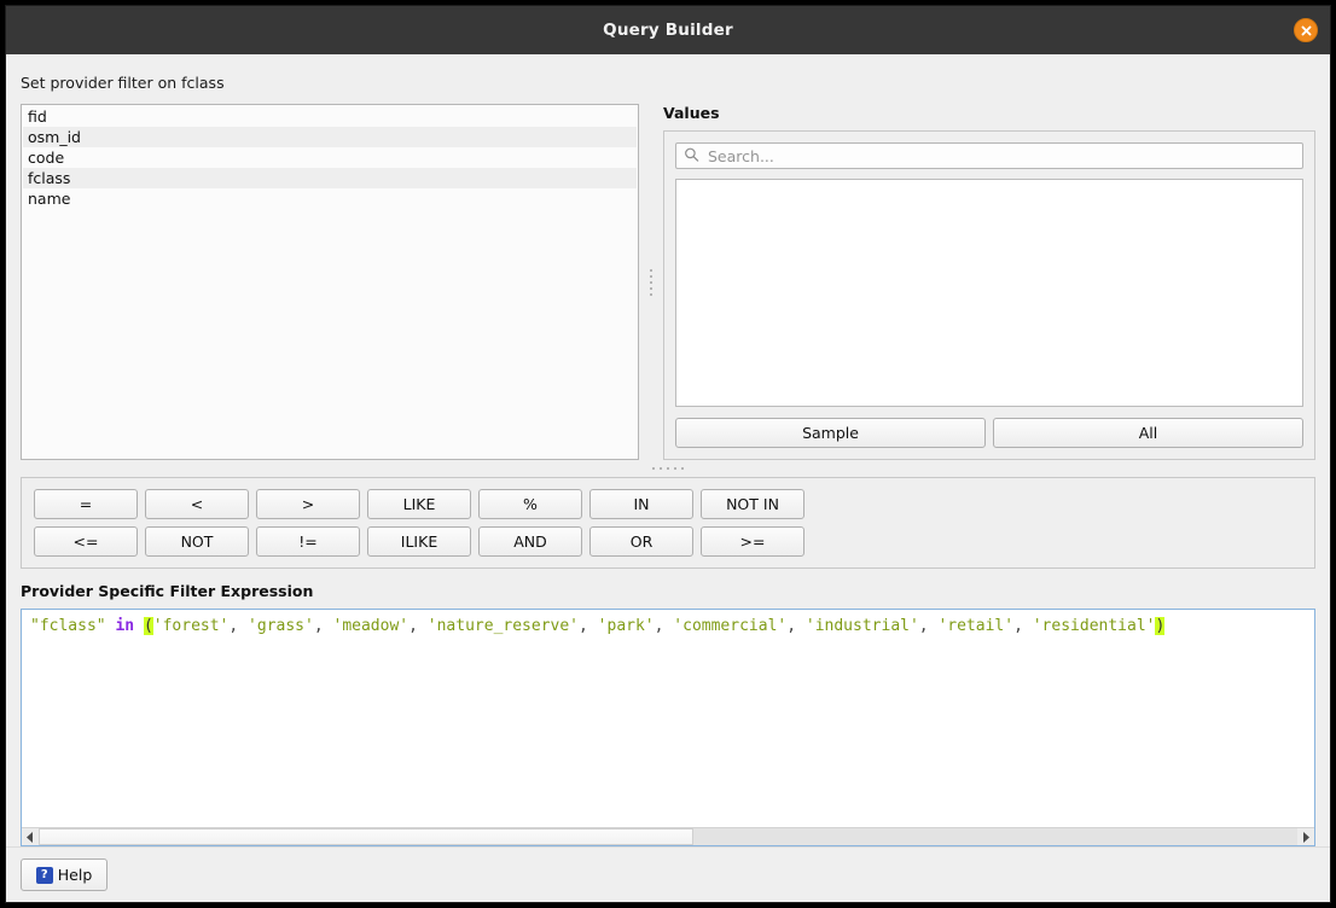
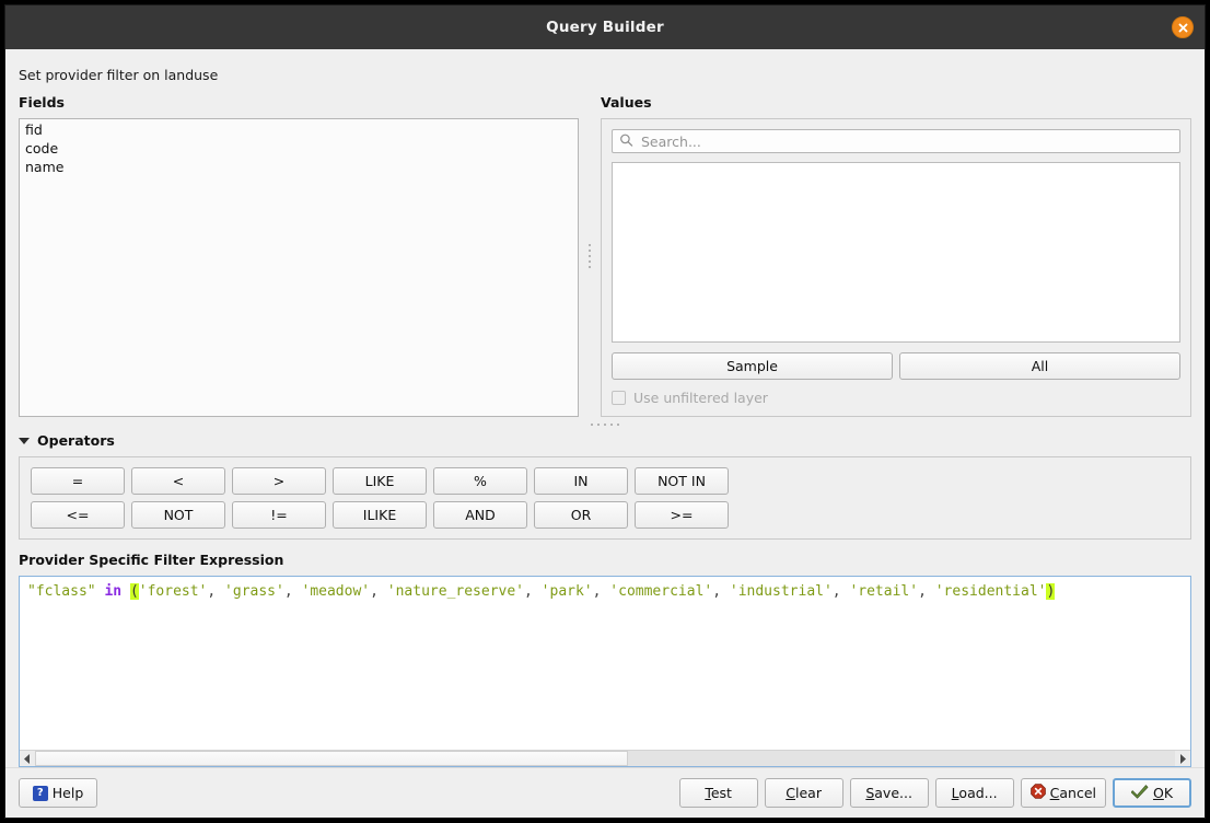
  Query Builder
- Set provider filter on fclass
+ Set provider filter on landuse
+ Fields
  fid
- osm_id
  code
- fclass
  name
  Values
  Search...
  Sample
  All
+ Use unfiltered layer
+ Operators
  =
  <
  >
  LIKE
  %
  IN
  NOT IN
  <=
  NOT
  !=
  ILIKE
  AND
  OR
  >=
  Provider Specific Filter Expression
  "fclass" in ('forest', 'grass', 'meadow', 'nature_reserve', 'park', 'commercial', 'industrial', 'retail', 'residential')
  ?
  Help
+ Test
+ Clear
+ Save...
+ Load...
+ Cancel
+ OK
